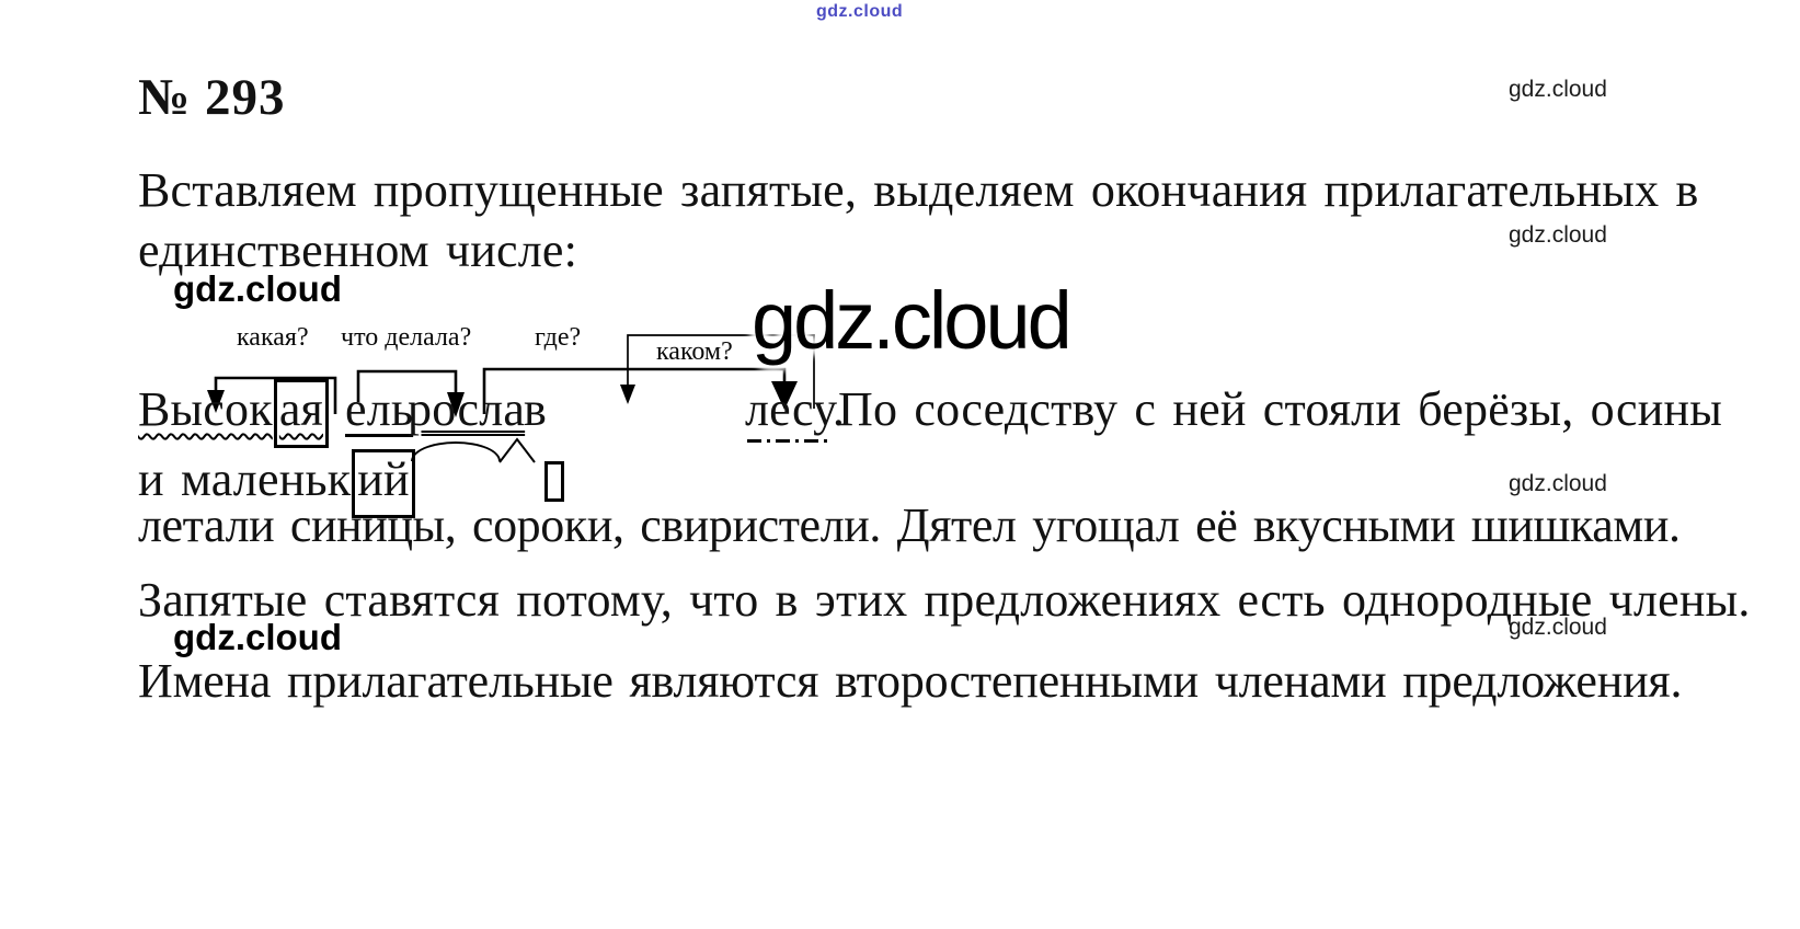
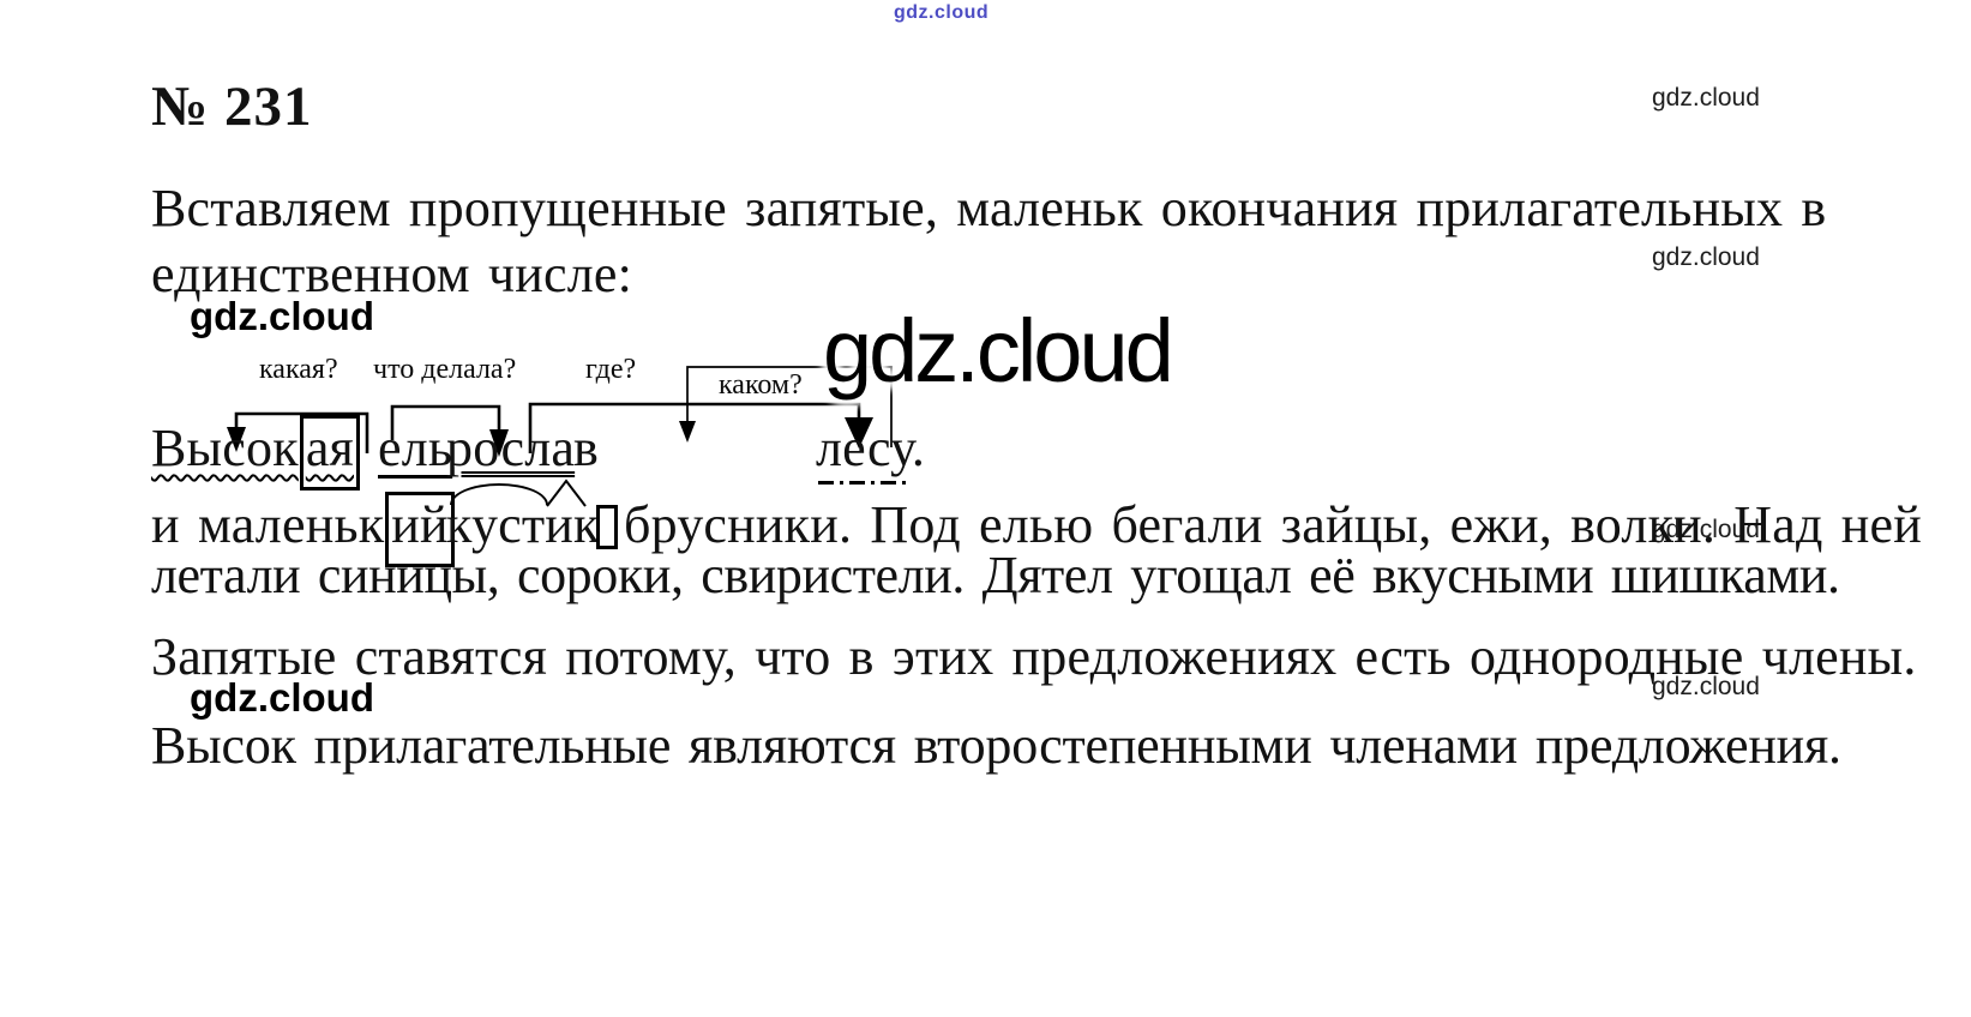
  gdz.cloud
  gdz.cloud
  gdz.cloud
  gdz.cloud
  gdz.cloud
  gdz.cloud
  gdz.cloud
- № 293
+ № 231
- Вставляем пропущенные запятые, выделяем окончания прилагательных в
+ Вставляем пропущенные запятые, маленьк окончания прилагательных в
  единственном числе:
  какая?
  что делала?
  где?
  каком?
  gdz.cloud
  Высок ая
  ель
  росла
  в
  лесу.
- По соседству с ней стояли берёзы, осины
  и маленьк ий
+ кустик
+ брусники. Под елью бегали зайцы, ежи, волки. Над ней
  летали синицы, сороки, свиристели. Дятел угощал её вкусными шишками.
  Запятые ставятся потому, что в этих предложениях есть однородные члены.
- Имена прилагательные являются второстепенными членами предложения.
+ Высок прилагательные являются второстепенными членами предложения.
